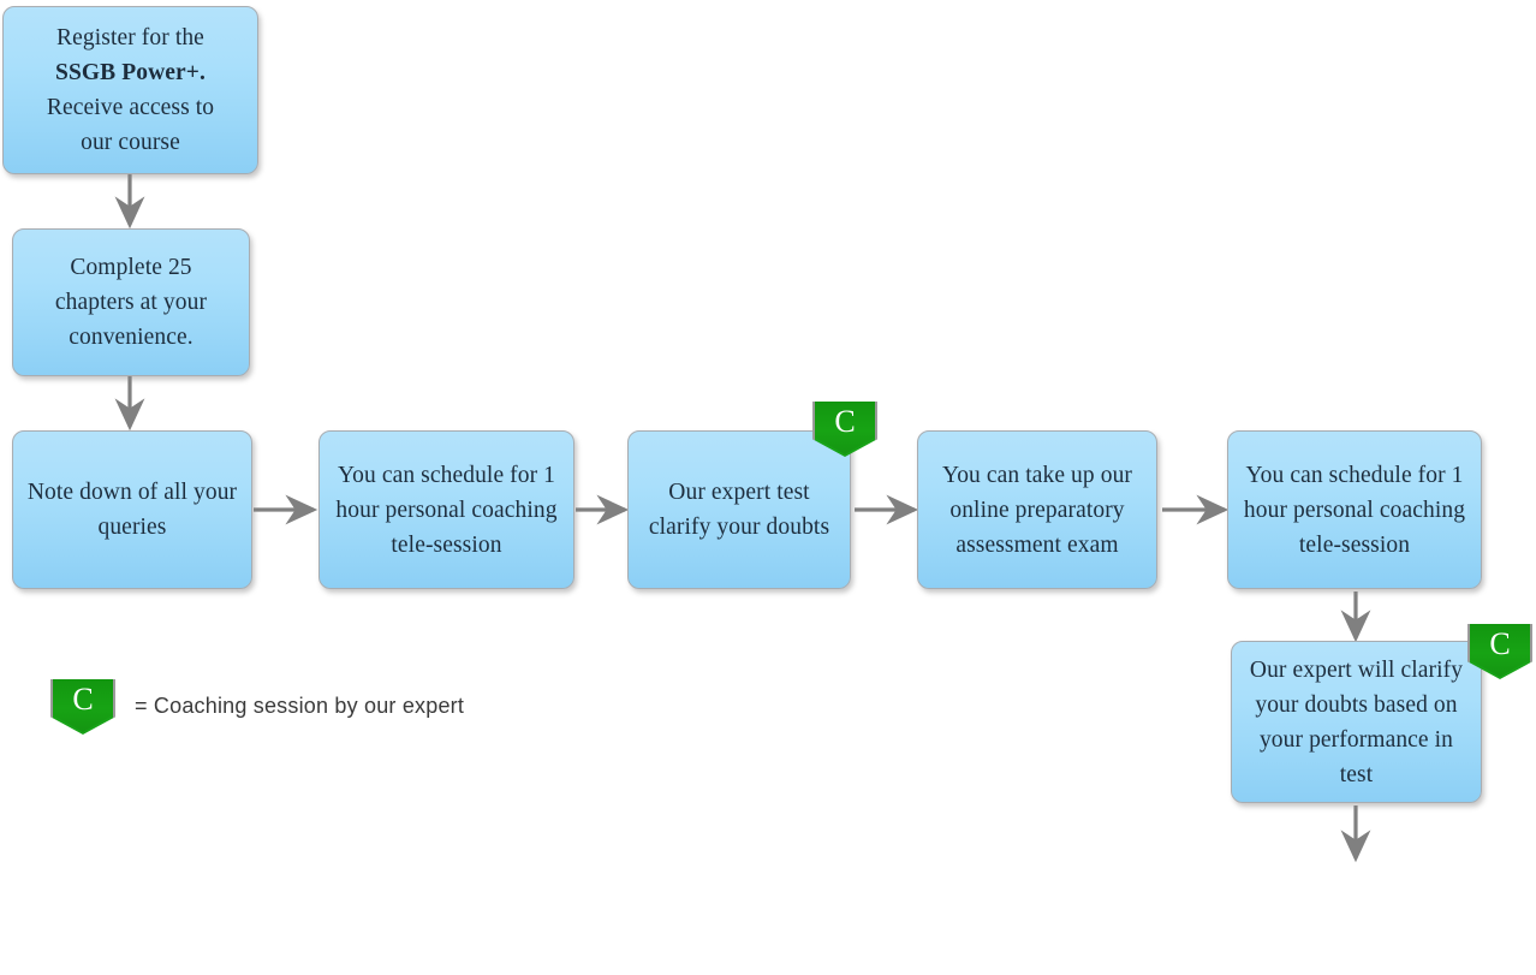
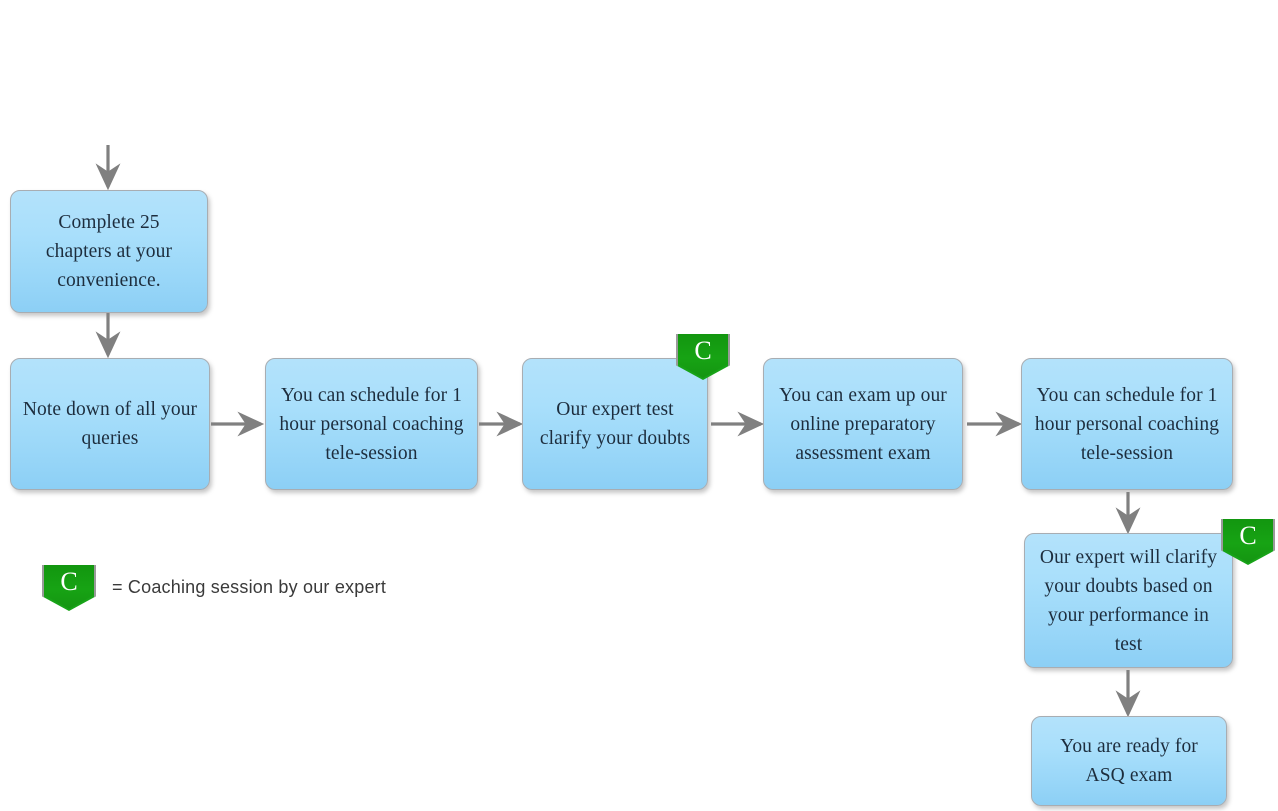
- Register for the
- SSGB Power+.
- Receive access to
- our course
  Complete 25 chapters at your convenience.
  Note down of all your queries
  You can schedule for 1 hour personal coaching tele-session
  Our expert test clarify your doubts
  C
- You can take up our online preparatory assessment exam
+ You can exam up our online preparatory assessment exam
  You can schedule for 1 hour personal coaching tele-session
  Our expert will clarify your doubts based on your performance in test
  C
+ You are ready for ASQ exam
  C
  = Coaching session by our expert
